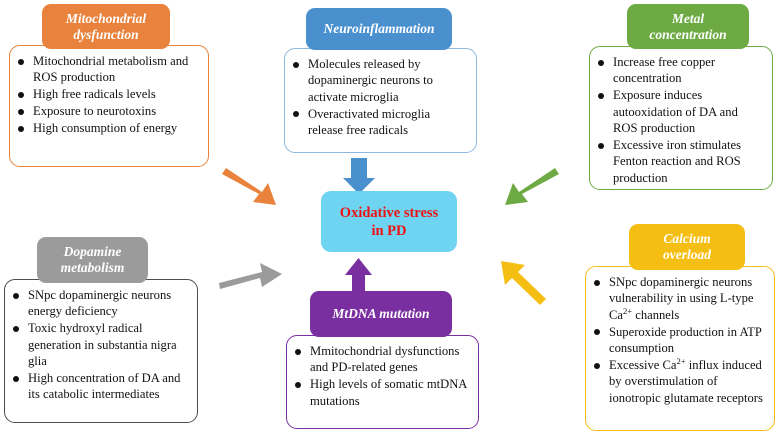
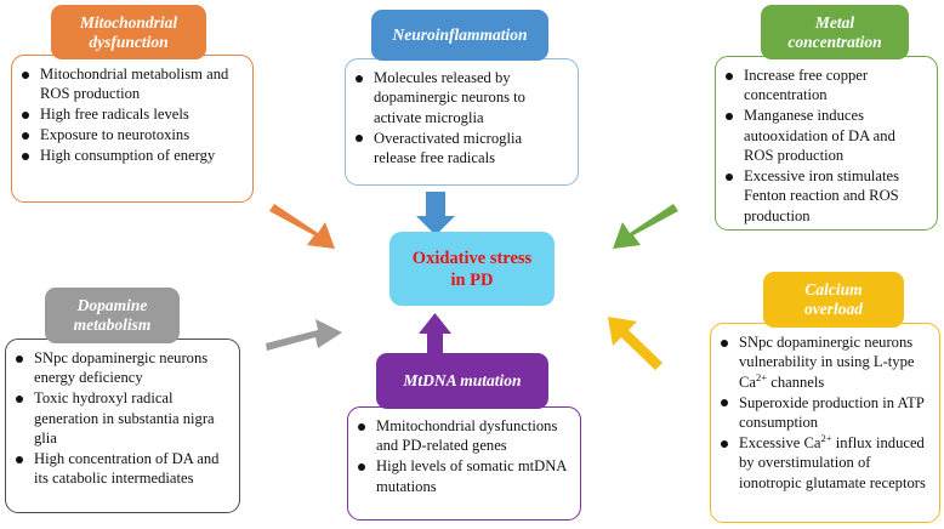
  Mitochondrial
  dysfunction
  Mitochondrial metabolism and ROS production
  High free radicals levels
  Exposure to neurotoxins
  High consumption of energy
  Neuroinflammation
  Molecules released by dopaminergic neurons to activate microglia
  Overactivated microglia release free radicals
  Metal
  concentration
  Increase free copper concentration
- Exposure induces autooxidation of DA and ROS production
+ Manganese induces autooxidation of DA and ROS production
  Excessive iron stimulates Fenton reaction and ROS production
  Dopamine
  metabolism
  SNpc dopaminergic neurons energy deficiency
  Toxic hydroxyl radical generation in substantia nigra glia
  High concentration of DA and its catabolic intermediates
  MtDNA mutation
  Mmitochondrial dysfunctions and PD-related genes
  High levels of somatic mtDNA mutations
  Calcium
  overload
  SNpc dopaminergic neurons vulnerability in using L-type Ca2+ channels
  Superoxide production in ATP consumption
  Excessive Ca2+ influx induced by overstimulation of ionotropic glutamate receptors
  Oxidative stress
  in PD
